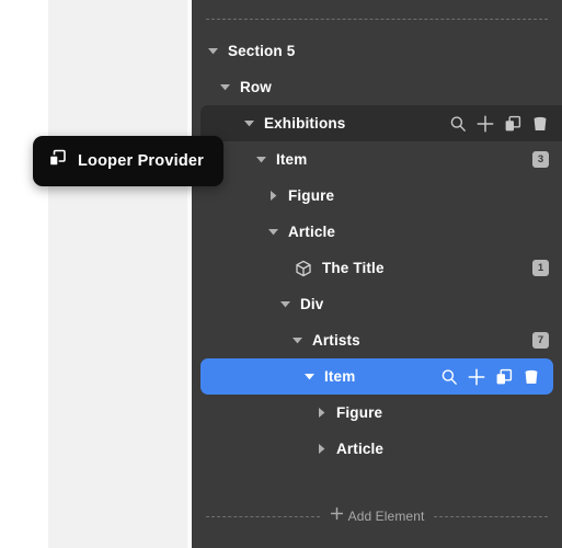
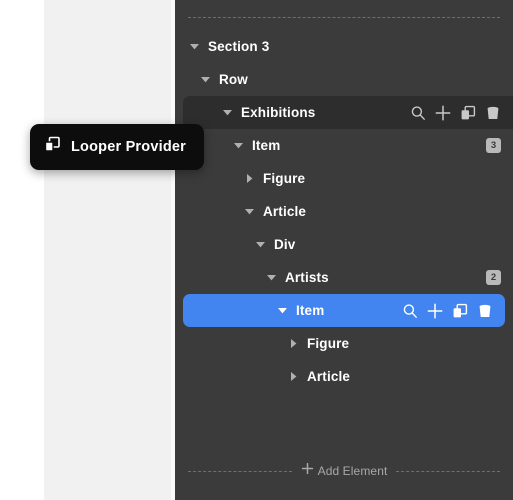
  Looper Provider
- Section 5
+ Section 3
  Row
  Exhibitions
  Item
  3
  Figure
  Article
- The Title
- 1
  Div
  Artists
- 7
+ 2
  Item
  Figure
  Article
  Add Element
